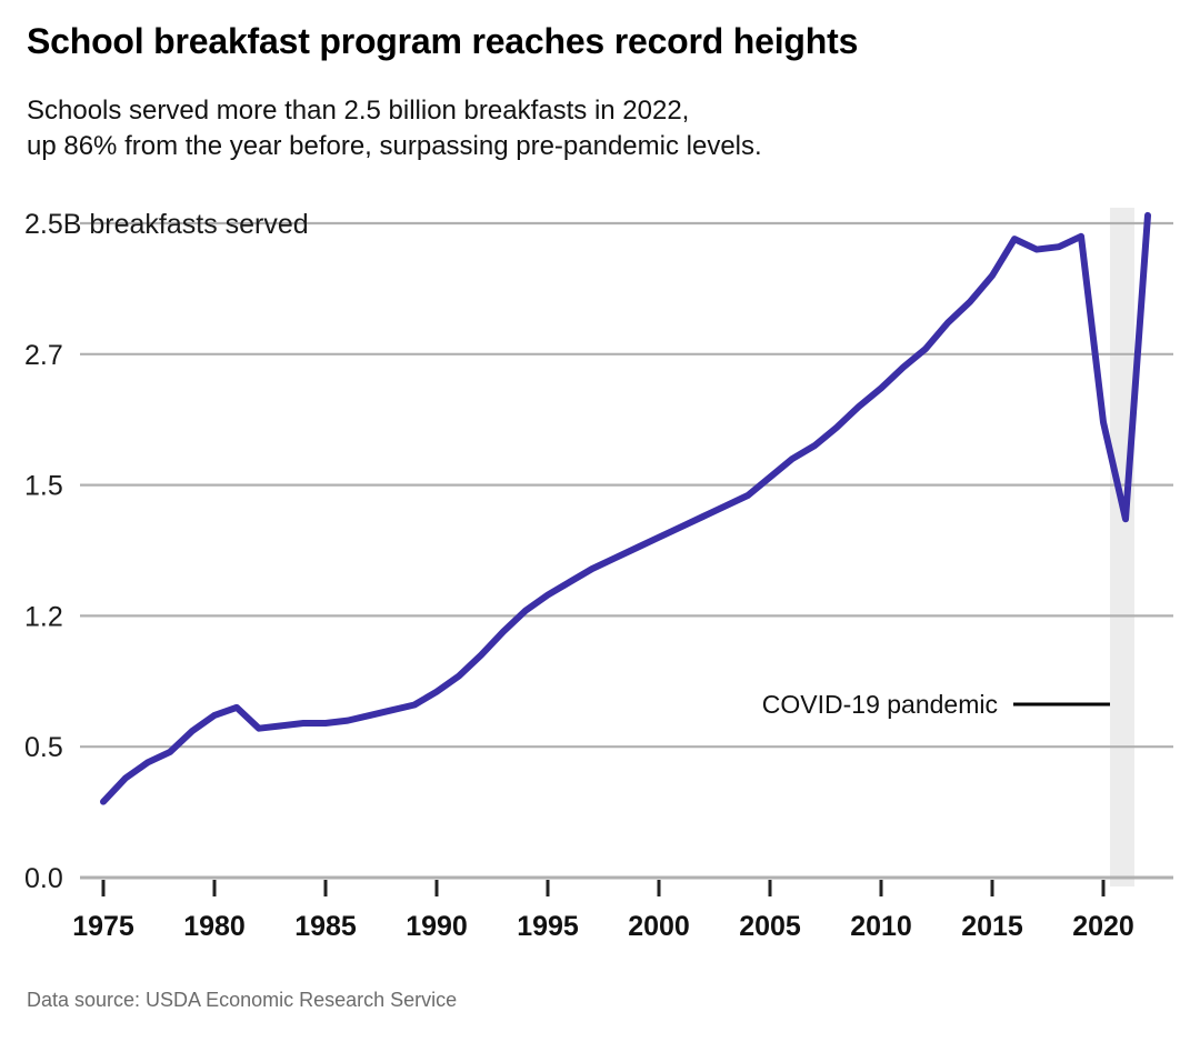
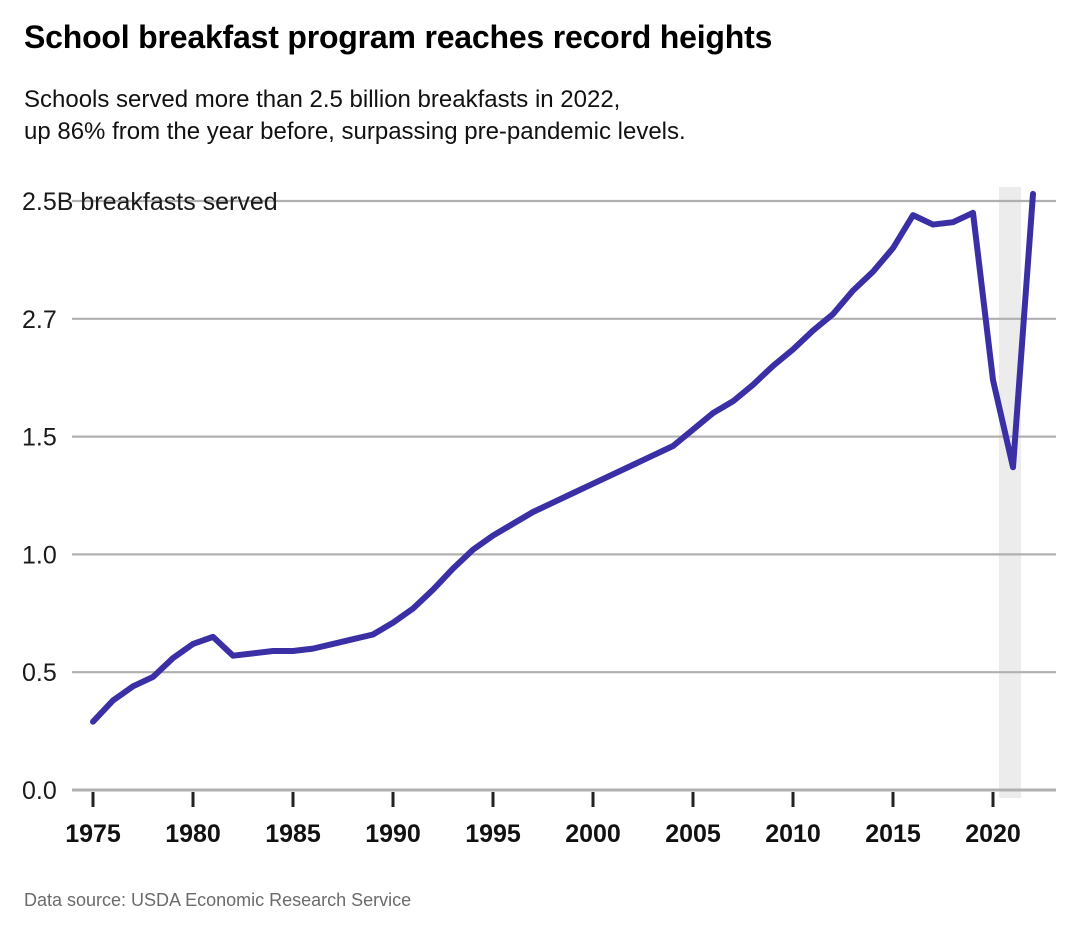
  School breakfast program reaches record heights
  Schools served more than 2.5 billion breakfasts in 2022,
  up 86% from the year before, surpassing pre-pandemic levels.
  0.0
  0.5
- 1.2
+ 1.0
  1.5
  2.7
  2.5B breakfasts served
  1975
  1980
  1985
  1990
  1995
  2000
  2005
  2010
  2015
  2020
- COVID-19 pandemic
  Data source: USDA Economic Research Service
